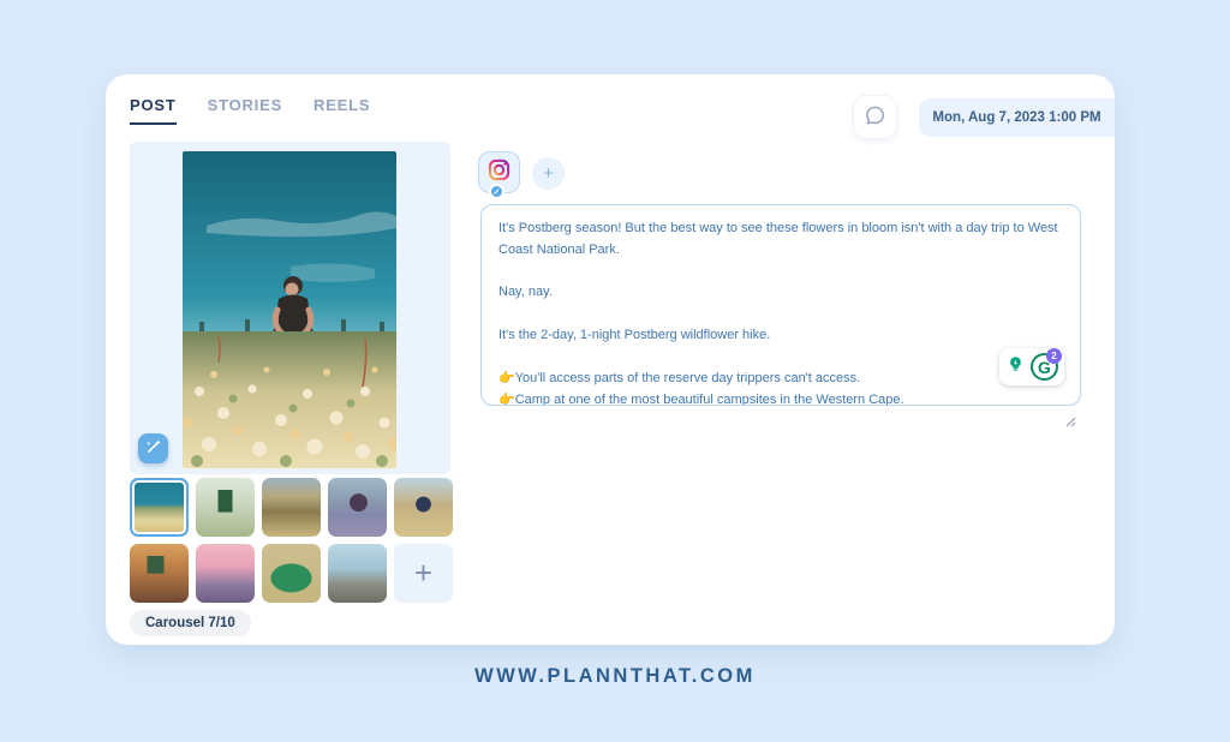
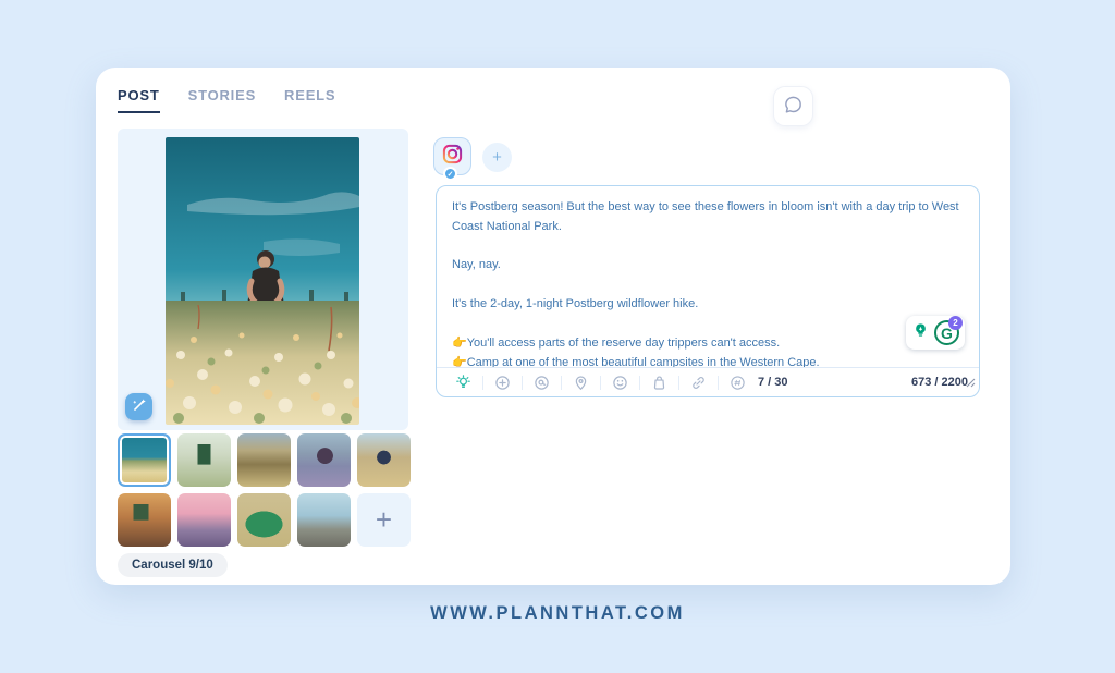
  POST
  STORIES
  REELS
- Mon, Aug 7, 2023 1:00 PM
  +
- Carousel 7/10
+ Carousel 9/10
  +
+ 7 / 30
+ 673 / 2200
  G
  2
  WWW.PLANNTHAT.COM
